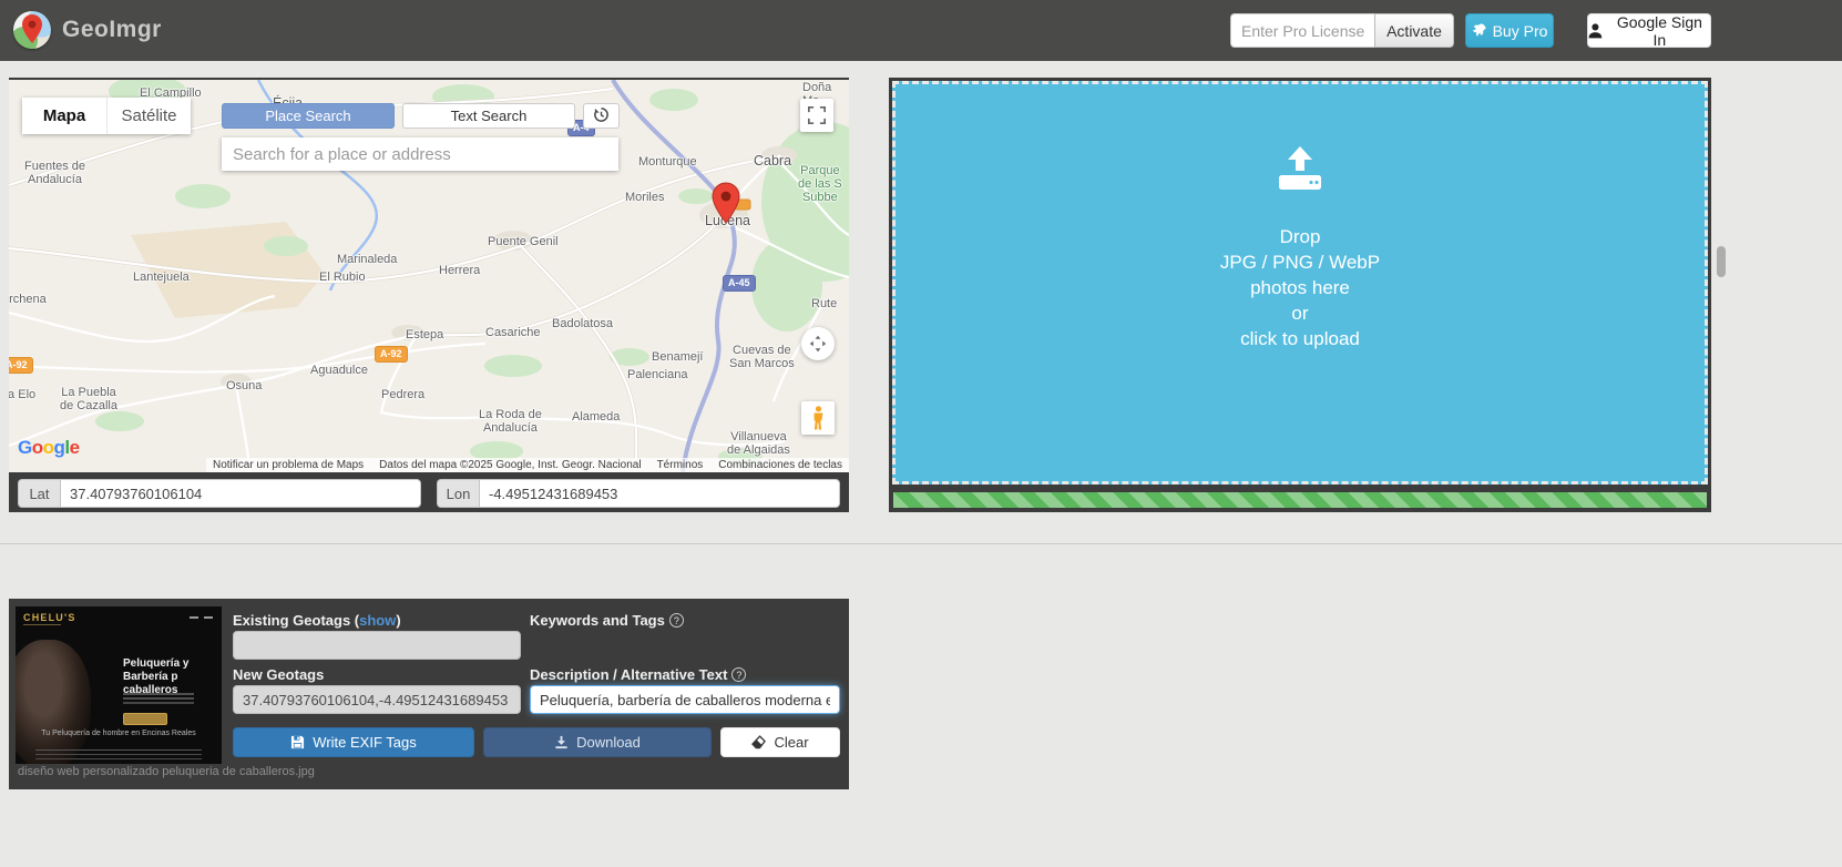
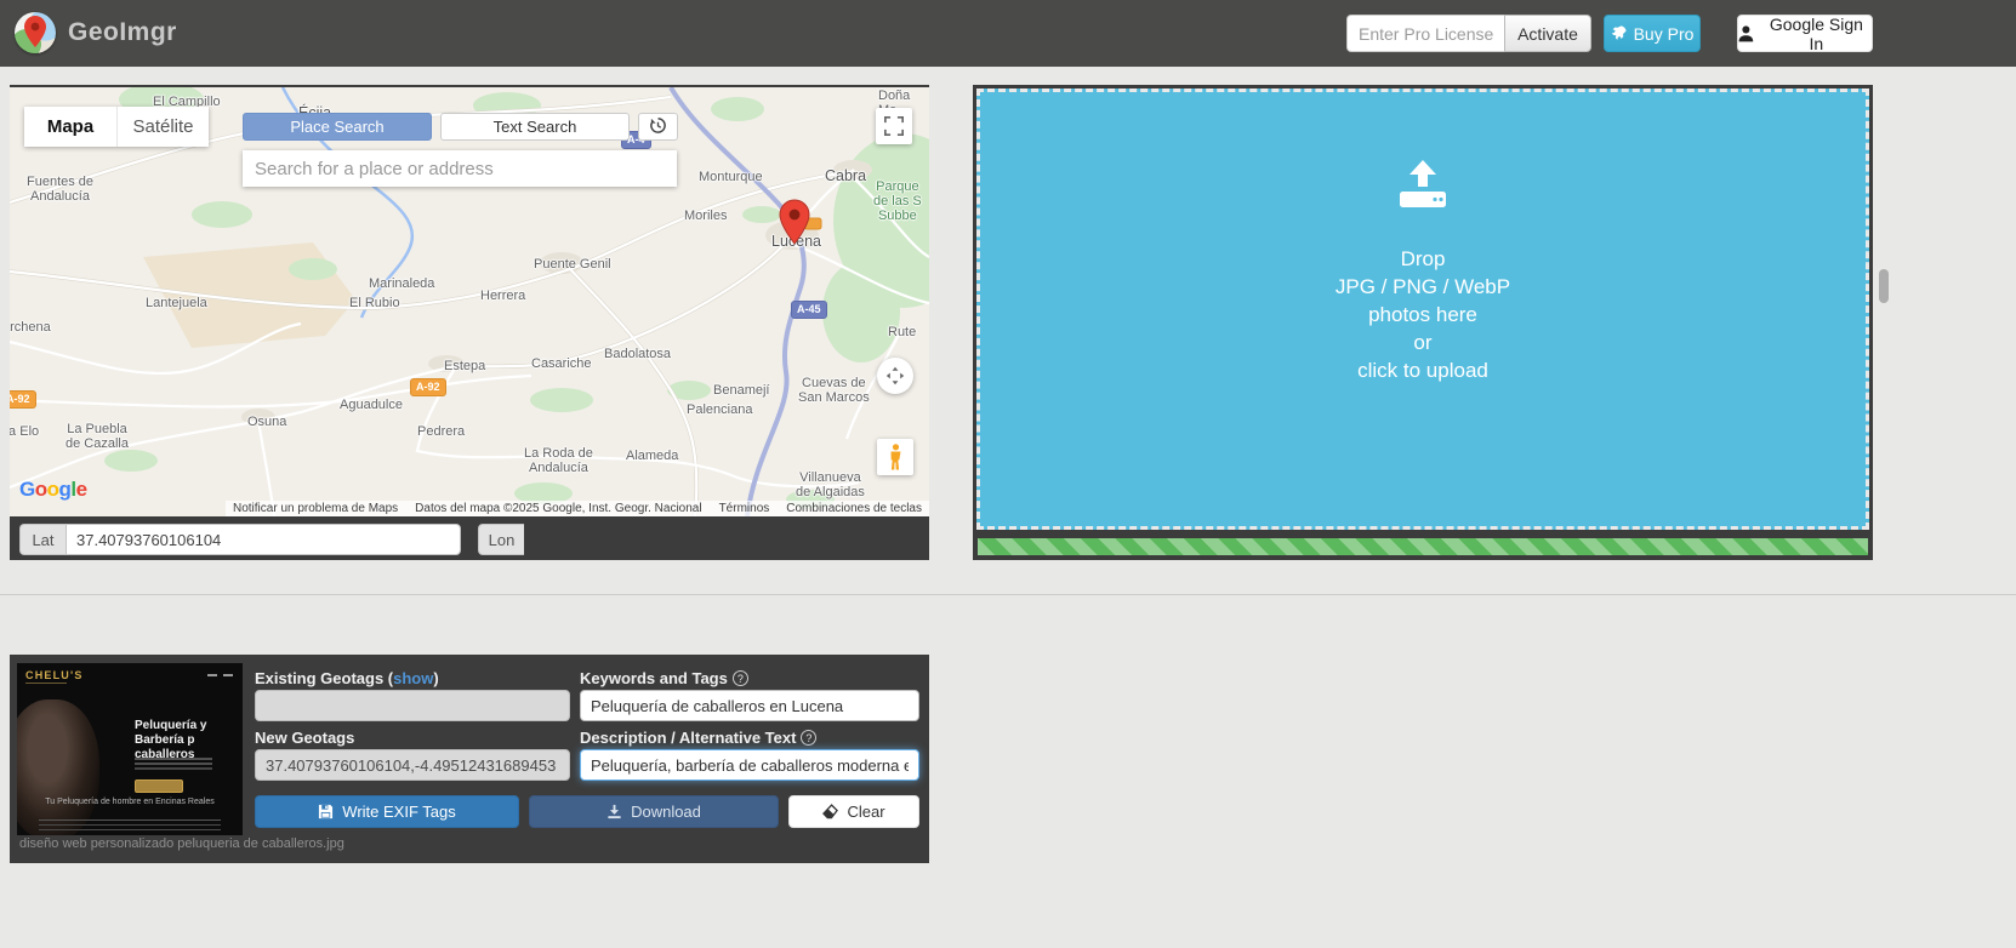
  GeoImgr
  Enter Pro License
  Activate
  Buy Pro
  Google Sign In
  El Campillo
  Fuentes de
  Andalucía
  Monturque
  Cabra
  Parque
  de las S
  Subbe
  Moriles
  Luena
  Puente Genil
  Marinaleda
  Herrera
  El Rubio
  Lantejuela
  Rute
  rchena
  Estepa
  Casariche
  Badolatosa
  Benamejí
  Cuevas de
  San Marcos
  Aguadulce
  Palenciana
  Osuna
  Pedrera
  La Puebla
  de Cazalla
  a Elo
  La Roda de
  Andalucía
  Alameda
  Villanueva
  de Algaidas
  A-92
  A-92
  A-45
  Mapa
  Satélite
  Place Search
  Text Search
  Search for a place or address
  Google
  Notificar un problema de Maps
  Datos del mapa ©2025 Google, Inst. Geogr. Nacional
  Términos
  Combinaciones de teclas
  Lat
  37.40793760106104
  Lon
- -4.49512431689453
  Drop
  JPG / PNG / WebP
  photos here
  or
  click to upload
  CHELU'S
  Peluquería y Barbería p
  caballeros
  Existing Geotags (show)
  New Geotags
  37.40793760106104,-4.49512431689453
  Keywords and Tags
+ Peluquería de caballeros en Lucena
  Description / Alternative Text
  Peluquería, barbería de caballeros moderna e
  Write EXIF Tags
  Download
  Clear
  diseño web personalizado peluqueria de caballeros.jpg
